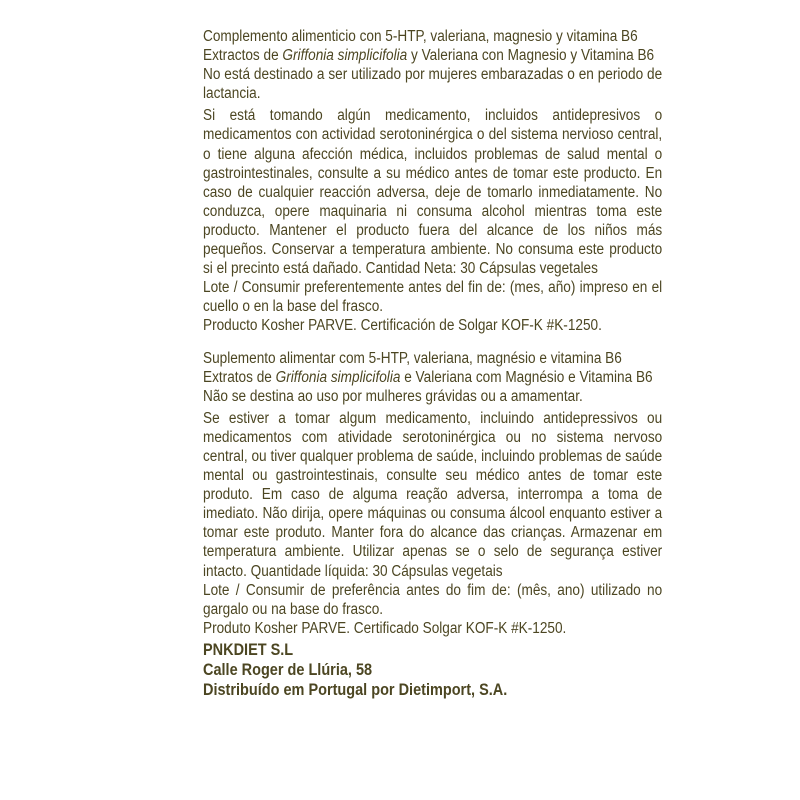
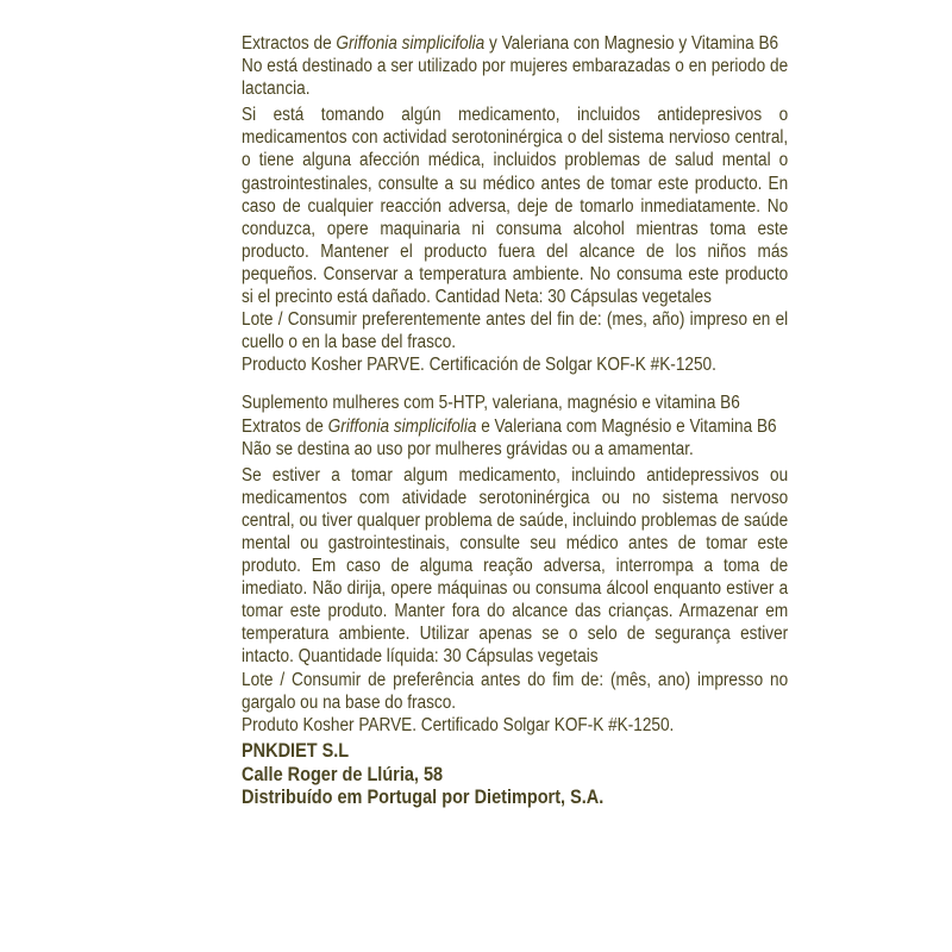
- Complemento alimenticio con 5-HTP, valeriana, magnesio y vitamina B6
  Extractos de Griffonia simplicifolia y Valeriana con Magnesio y Vitamina B6
  No está destinado a ser utilizado por mujeres embarazadas o en periodo de lactancia.
  Si está tomando algún medicamento, incluidos antidepresivos o medicamentos con actividad serotoninérgica o del sistema nervioso central, o tiene alguna afección médica, incluidos problemas de salud mental o gastrointestinales, consulte a su médico antes de tomar este producto. En caso de cualquier reacción adversa, deje de tomarlo inmediatamente. No conduzca, opere maquinaria ni consuma alcohol mientras toma este producto. Mantener el producto fuera del alcance de los niños más pequeños. Conservar a temperatura ambiente. No consuma este producto si el precinto está dañado. Cantidad Neta: 30 Cápsulas vegetales
  Lote / Consumir preferentemente antes del fin de: (mes, año) impreso en el cuello o en la base del frasco.
  Producto Kosher PARVE. Certificación de Solgar KOF-K #K-1250.
- Suplemento alimentar com 5-HTP, valeriana, magnésio e vitamina B6
+ Suplemento mulheres com 5-HTP, valeriana, magnésio e vitamina B6
  Extratos de Griffonia simplicifolia e Valeriana com Magnésio e Vitamina B6
  Não se destina ao uso por mulheres grávidas ou a amamentar.
  Se estiver a tomar algum medicamento, incluindo antidepressivos ou medicamentos com atividade serotoninérgica ou no sistema nervoso central, ou tiver qualquer problema de saúde, incluindo problemas de saúde mental ou gastrointestinais, consulte seu médico antes de tomar este produto. Em caso de alguma reação adversa, interrompa a toma de imediato. Não dirija, opere máquinas ou consuma álcool enquanto estiver a tomar este produto. Manter fora do alcance das crianças. Armazenar em temperatura ambiente. Utilizar apenas se o selo de segurança estiver intacto. Quantidade líquida: 30 Cápsulas vegetais
- Lote / Consumir de preferência antes do fim de: (mês, ano) utilizado no gargalo ou na base do frasco.
+ Lote / Consumir de preferência antes do fim de: (mês, ano) impresso no gargalo ou na base do frasco.
  Produto Kosher PARVE. Certificado Solgar KOF-K #K-1250.
  PNKDIET S.L
  Calle Roger de Llúria, 58
  Distribuído em Portugal por Dietimport, S.A.
